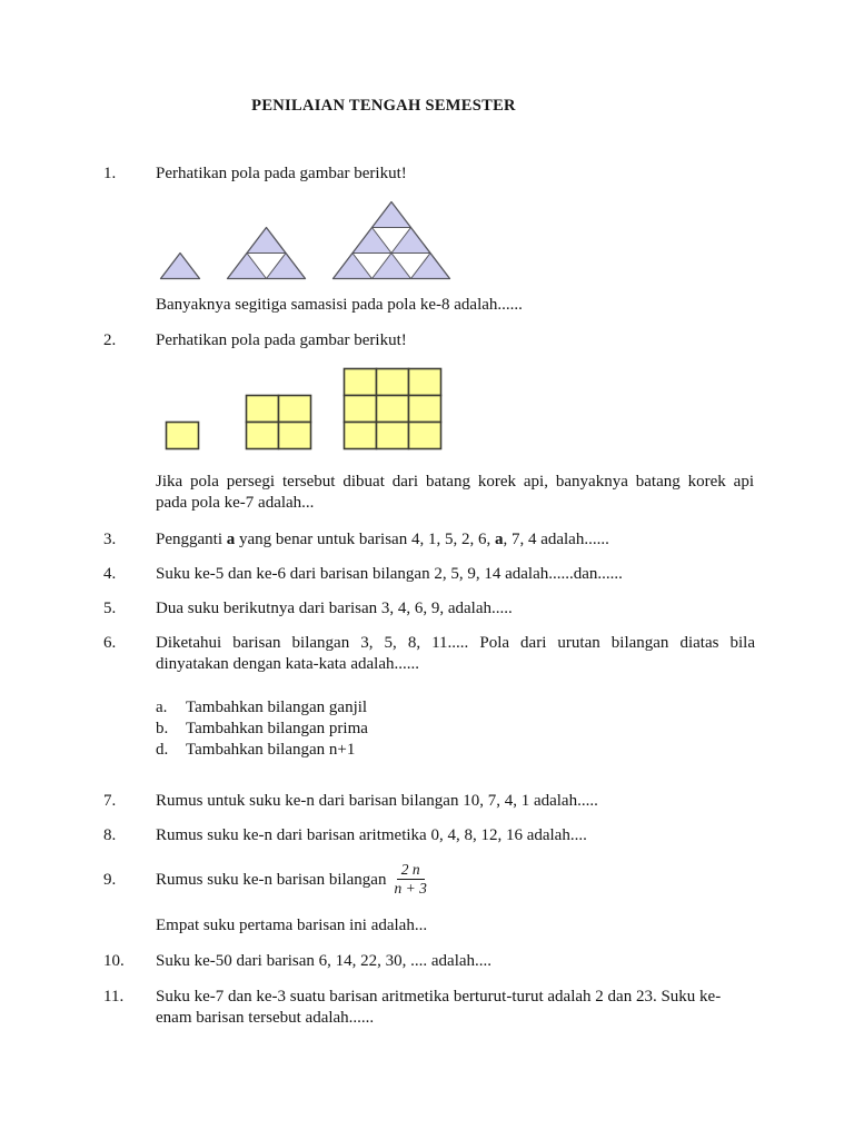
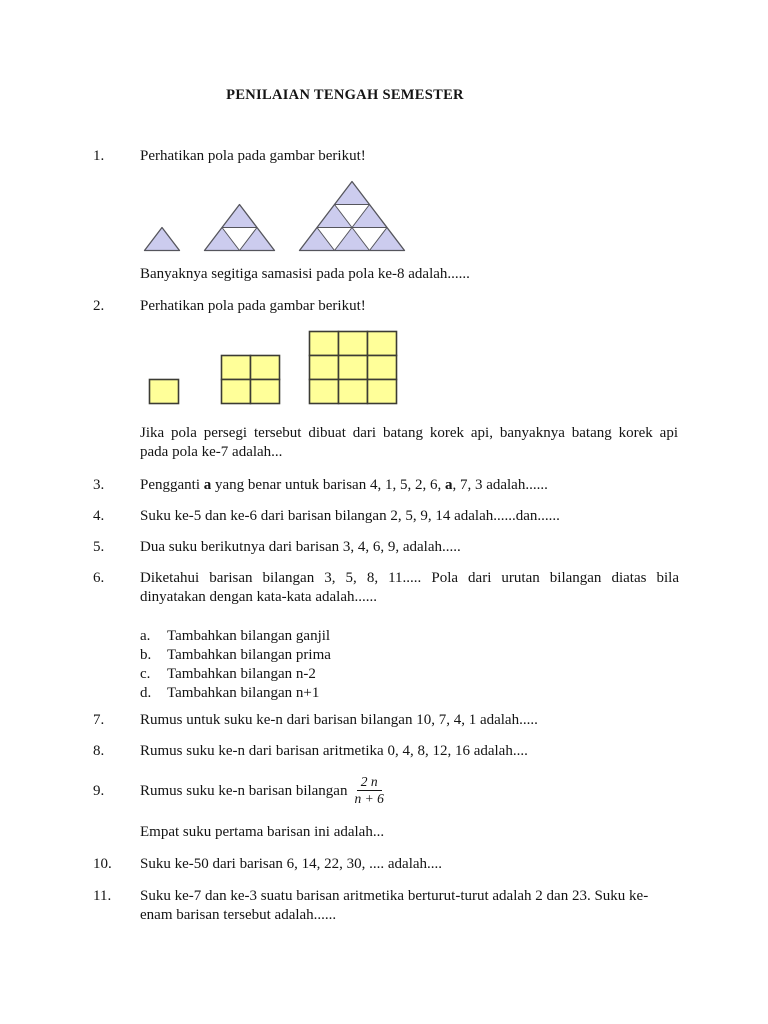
  PENILAIAN TENGAH SEMESTER
  1.
  Perhatikan pola pada gambar berikut!
  Banyaknya segitiga samasisi pada pola ke-8 adalah......
  2.
  Perhatikan pola pada gambar berikut!
  Jika pola persegi tersebut dibuat dari batang korek api, banyaknya batang korek api
  pada pola ke-7 adalah...
  3.
- Pengganti a yang benar untuk barisan 4, 1, 5, 2, 6, a, 7, 4 adalah......
+ Pengganti a yang benar untuk barisan 4, 1, 5, 2, 6, a, 7, 3 adalah......
  4.
  Suku ke-5 dan ke-6 dari barisan bilangan 2, 5, 9, 14 adalah......dan......
  5.
  Dua suku berikutnya dari barisan 3, 4, 6, 9, adalah.....
  6.
  Diketahui barisan bilangan 3, 5, 8, 11..... Pola dari urutan bilangan diatas bila
  dinyatakan dengan kata-kata adalah......
  a.
  Tambahkan bilangan ganjil
  b.
  Tambahkan bilangan prima
+ c.
+ Tambahkan bilangan n-2
  d.
  Tambahkan bilangan n+1
  7.
  Rumus untuk suku ke-n dari barisan bilangan 10, 7, 4, 1 adalah.....
  8.
  Rumus suku ke-n dari barisan aritmetika 0, 4, 8, 12, 16 adalah....
  9.
  Rumus suku ke-n barisan bilangan
  2 n
- n + 3
+ n + 6
  Empat suku pertama barisan ini adalah...
  10.
  Suku ke-50 dari barisan 6, 14, 22, 30, .... adalah....
  11.
  Suku ke-7 dan ke-3 suatu barisan aritmetika berturut-turut adalah 2 dan 23. Suku ke-
  enam barisan tersebut adalah......
